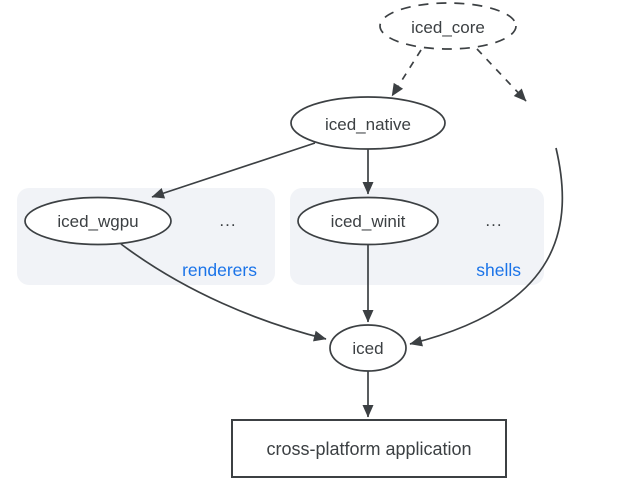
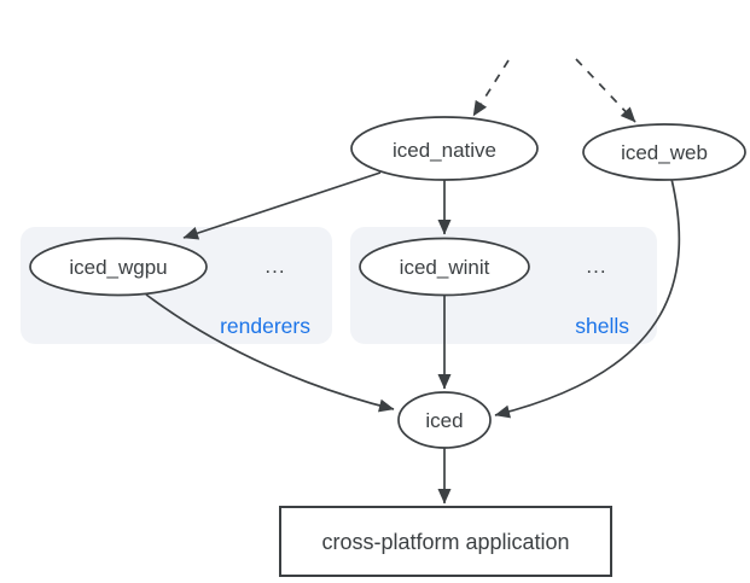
  ...
  renderers
  ...
  shells
- iced_core
  iced_native
+ iced_web
  iced_wgpu
  iced_winit
  iced
  cross-platform application
